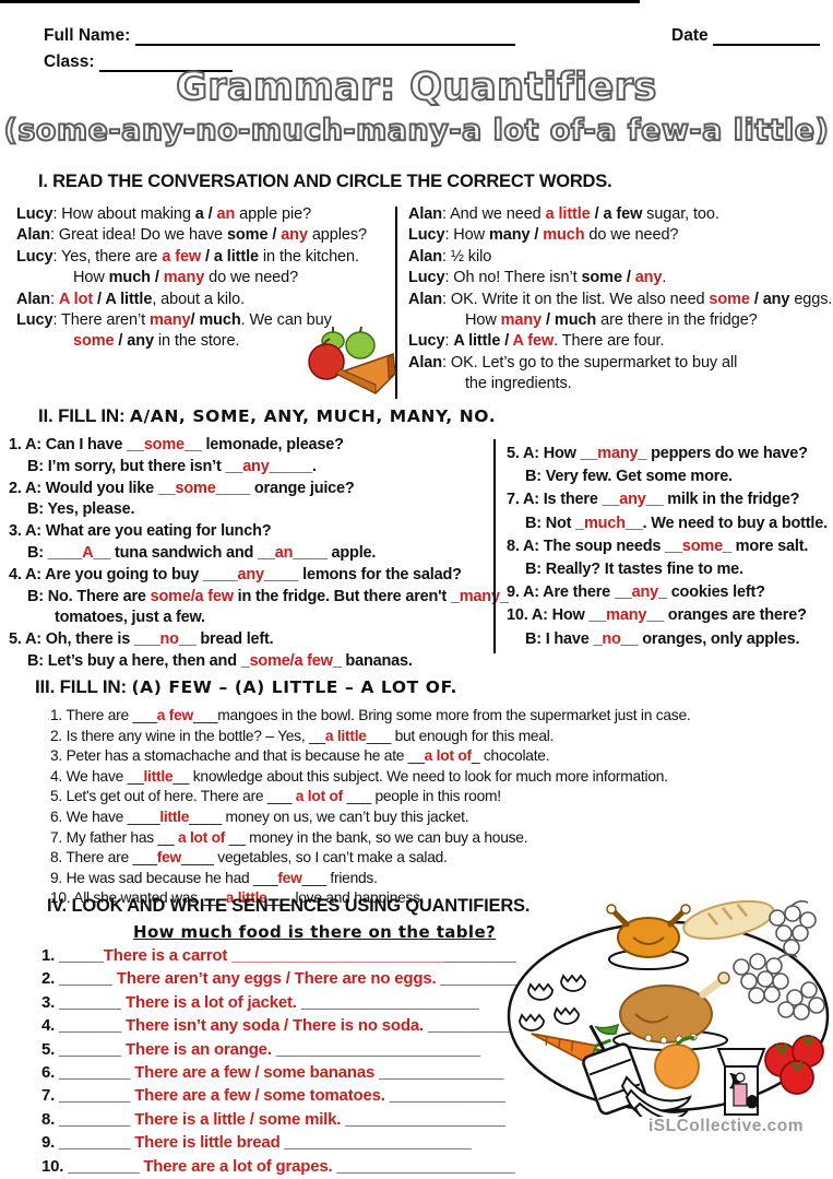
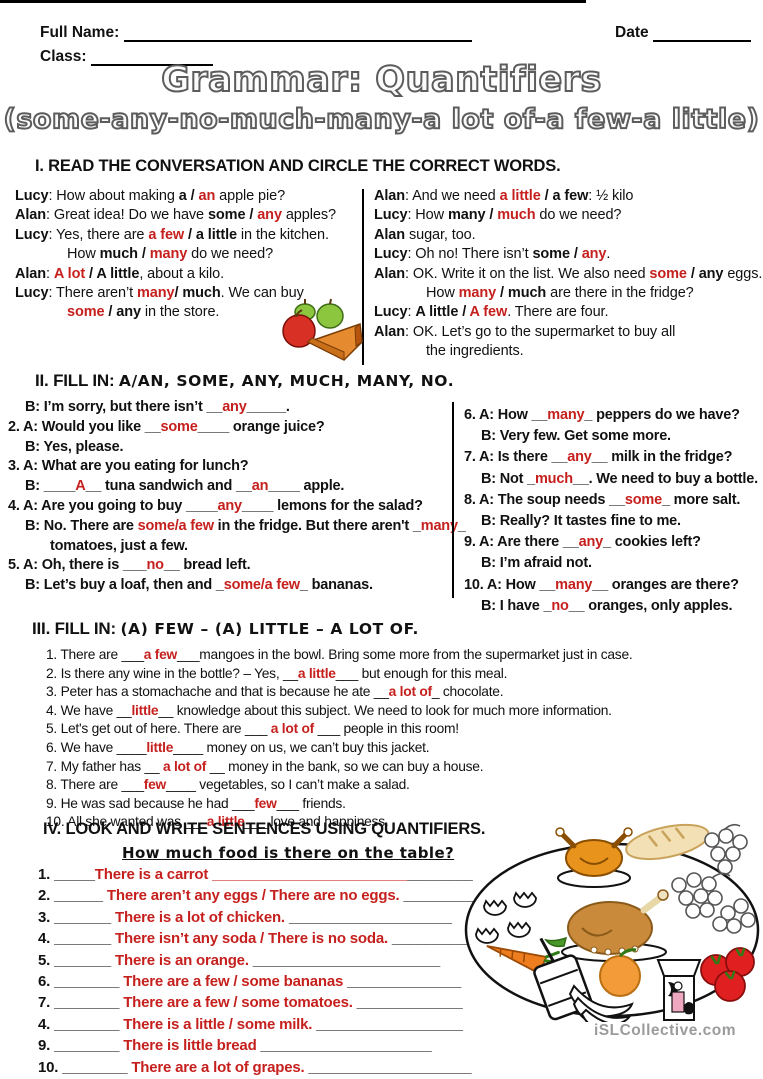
  Full Name:
  Date
  Class:
  Grammar: Quantifiers
  (some-any-no-much-many-a lot of-a few-a little)
  I. READ THE CONVERSATION AND CIRCLE THE CORRECT WORDS.
  Lucy: How about making a / an apple pie?
  Alan: Great idea! Do we have some / any apples?
  Lucy: Yes, there are a few / a little in the kitchen.
  How much / many do we need?
  Alan: A lot / A little, about a kilo.
  Lucy: There aren’t many/ much. We can buy
  some / any in the store.
- Alan: And we need a little / a few sugar, too.
+ Alan: And we need a little / a few: ½ kilo
  Lucy: How many / much do we need?
- Alan: ½ kilo
+ Alan sugar, too.
  Lucy: Oh no! There isn’t some / any.
  Alan: OK. Write it on the list. We also need some / any eggs.
  How many / much are there in the fridge?
  Lucy: A little / A few. There are four.
  Alan: OK. Let’s go to the supermarket to buy all
  the ingredients.
  II. FILL IN: A/AN, SOME, ANY, MUCH, MANY, NO.
- 1. A: Can I have __some__ lemonade, please?
  B: I’m sorry, but there isn’t __any_____.
  2. A: Would you like __some____ orange juice?
  B: Yes, please.
  3. A: What are you eating for lunch?
  B: ____A__ tuna sandwich and __an____ apple.
  4. A: Are you going to buy ____any____ lemons for the salad?
  B: No. There are some/a few in the fridge. But there aren't _man _
  tomatoes, just a few.
  5. A: Oh, there is ___no__ bread left.
- B: Let’s buy a here, then and _some/a few_ bananas.
+ B: Let’s buy a loaf, then and _some/a few_ bananas.
- 5. A: How __many_ peppers do we have?
+ 6. A: How __many_ peppers do we have?
  B: Very few. Get some more.
  7. A: Is there __any__ milk in the fridge?
  B: Not _much__. We need to buy a bottle.
  8. A: The soup needs __some_ more salt.
  B: Really? It tastes fine to me.
  9. A: Are there __any_ cookies left?
+ B: I’m afraid not.
  10. A: How __many__ oranges are there?
  B: I have _no__ oranges, only apples.
  III. FILL IN: (A) FEW – (A) LITTLE – A LOT OF.
  1. There are ___a few___mangoes in the bowl. Bring some more from the supermarket just in case.
  2. Is there any wine in the bottle? – Yes, __a little___ but enough for this meal.
  3. Peter has a stomachache and that is because he ate __a lot of_ chocolate.
  4. We have __little__ knowledge about this subject. We need to look for much more information.
  5. Let's get out of here. There are ___ a lot of ___ people in this room!
  6. We have ____little____ money on us, we can’t buy this jacket.
  7. My father has __ a lot of __ money in the bank, so we can buy a house.
  8. There are ___few____ vegetables, so I can’t make a salad.
  9. He was sad because he had ___few___ friends.
  10. All she wanted was ___a little___ love and happiness.
  IV. LOOK AND WRITE SENTENCES USING QUANTIFIERS.
  How much food is there on the table?
  1. _____There is a carrot ________________________________
  2. ______ There aren’t any eggs / There are no eggs. _________
- 3. _______ There is a lot of jacket. ____________________
+ 3. _______ There is a lot of chicken. ____________________
  4. _______ There isn’t any soda / There is no soda. _________
  5. _______ There is an orange. _______________________
  6. ________ There are a few / some bananas ______________
  7. ________ There are a few / some tomatoes. _____________
- 8. ________ There is a little / some milk. __________________
+ 4. ________ There is a little / some milk. __________________
  9. ________ There is little bread _____________________
  10. ________ There are a lot of grapes. ____________________
  iSLCollective.com
